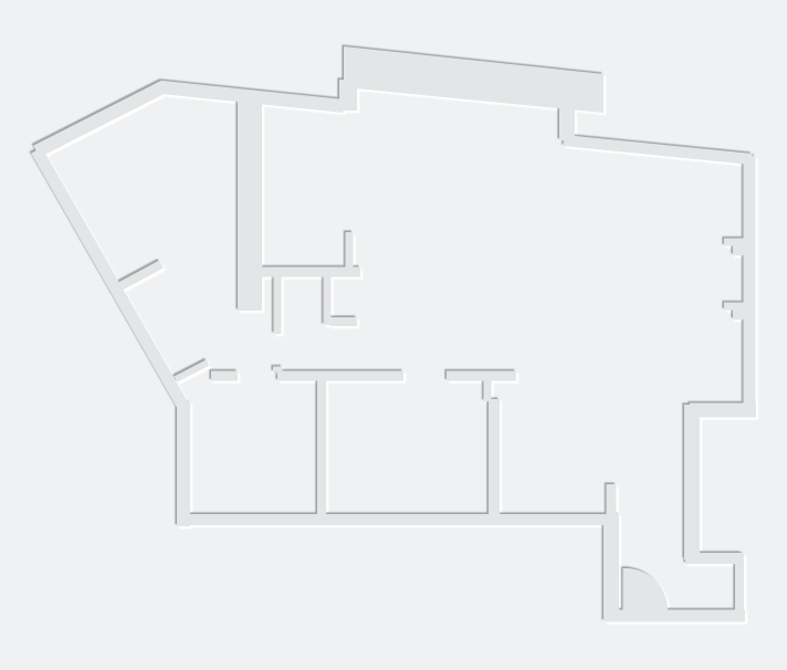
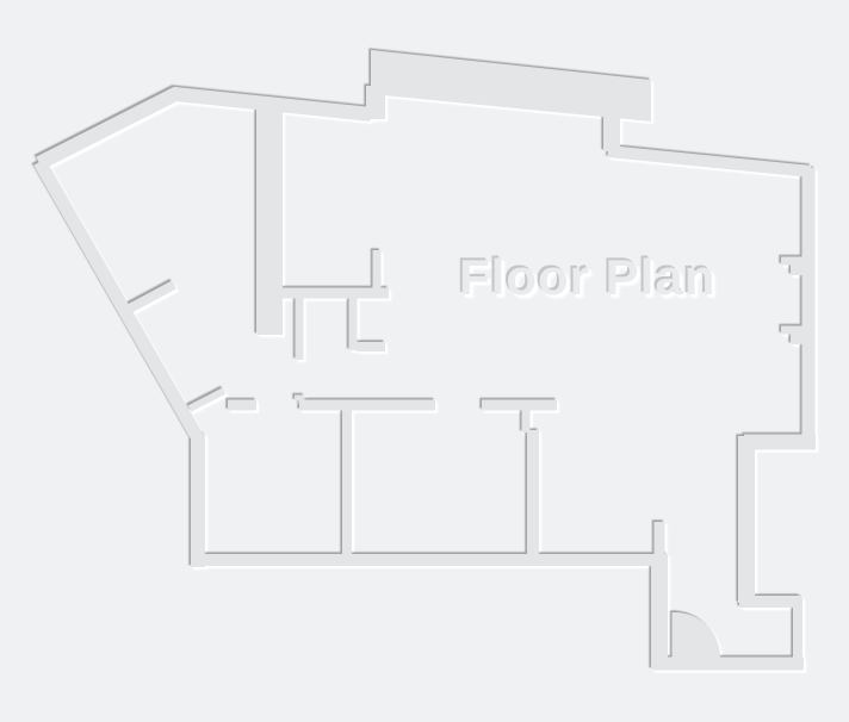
+ Floor Plan
